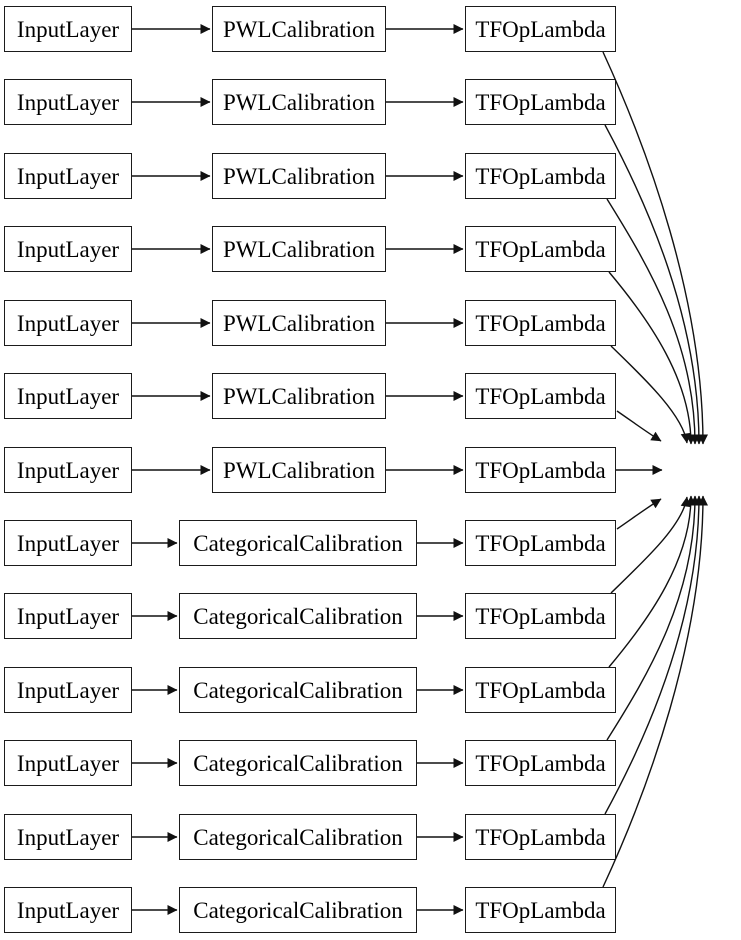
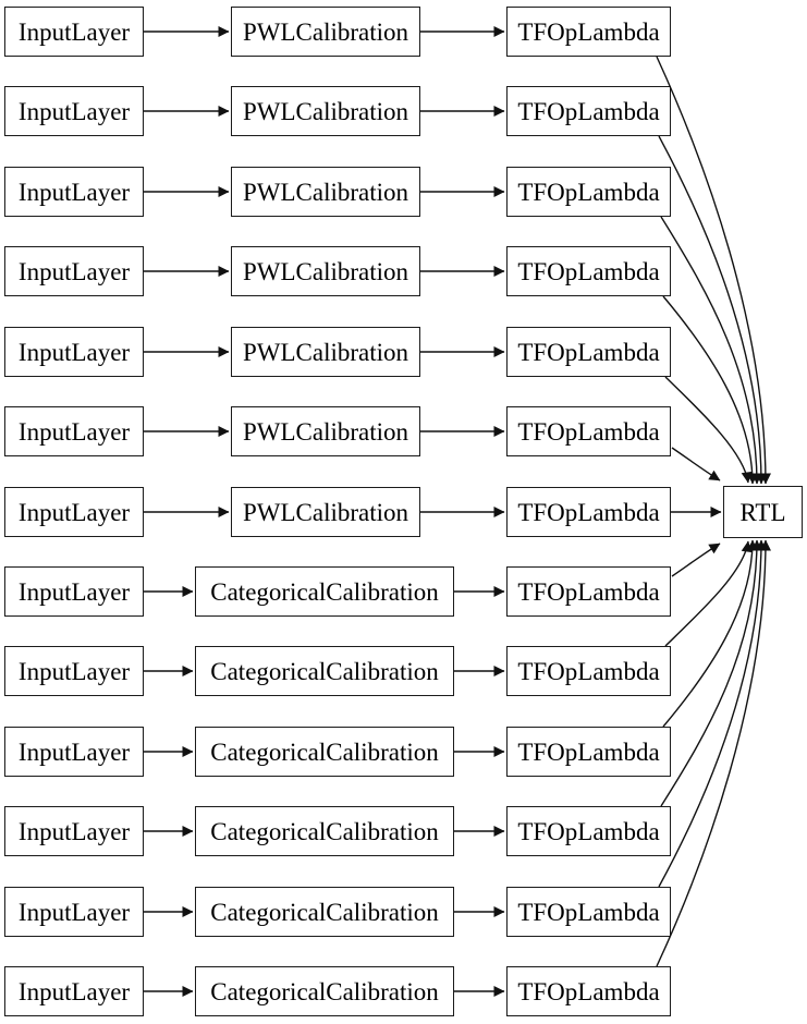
  InputLayer
  PWLCalibration
  TFOpLambda
  InputLayer
  PWLCalibration
  TFOpLambda
  InputLayer
  PWLCalibration
  TFOpLambda
  InputLayer
  PWLCalibration
  TFOpLambda
  InputLayer
  PWLCalibration
  TFOpLambda
  InputLayer
  PWLCalibration
  TFOpLambda
  InputLayer
  PWLCalibration
  TFOpLambda
  InputLayer
  CategoricalCalibration
  TFOpLambda
  InputLayer
  CategoricalCalibration
  TFOpLambda
  InputLayer
  CategoricalCalibration
  TFOpLambda
  InputLayer
  CategoricalCalibration
  TFOpLambda
  InputLayer
  CategoricalCalibration
  TFOpLambda
  InputLayer
  CategoricalCalibration
  TFOpLambda
+ RTL
